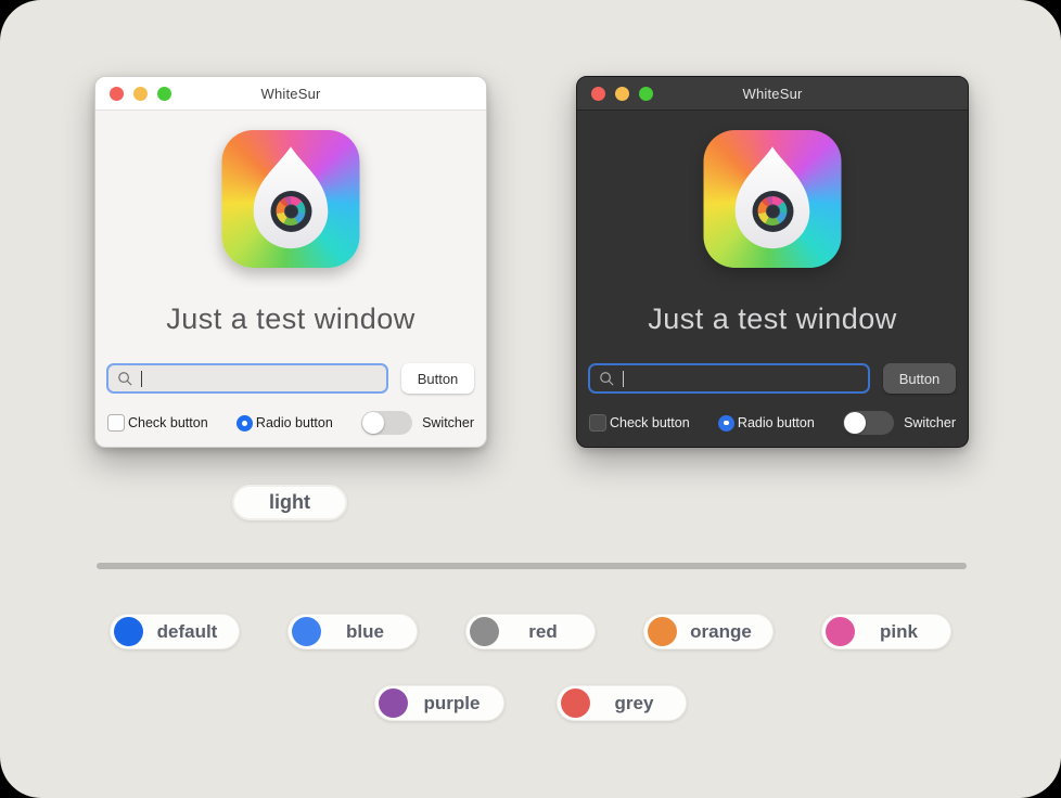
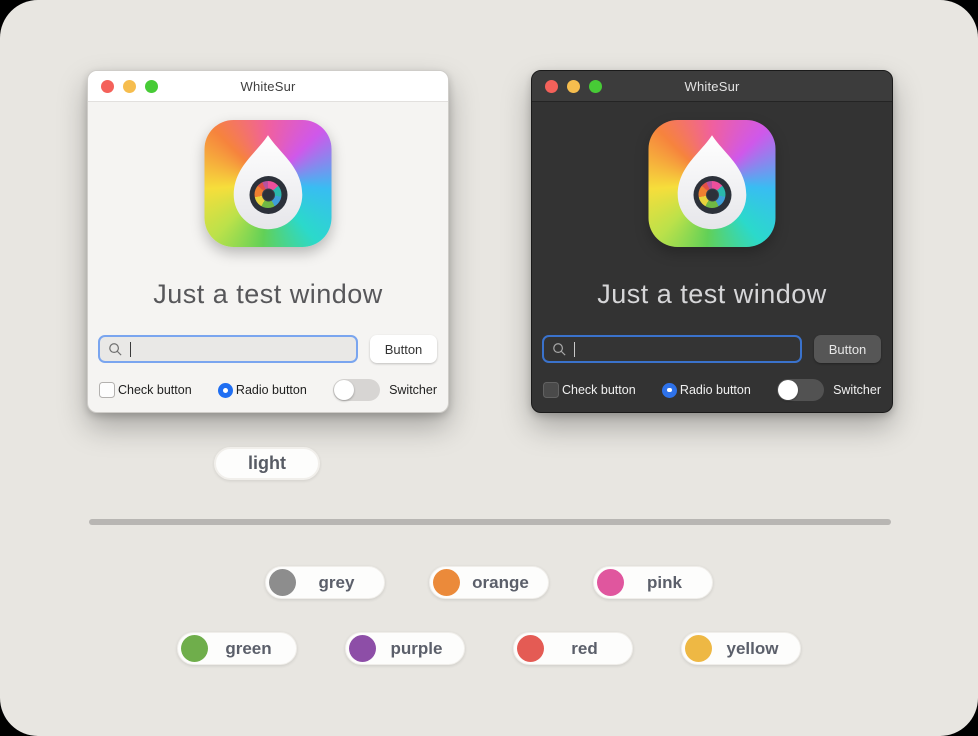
  WhiteSur
  Just a test window
  Button
  Check button
  Radio button
  Switcher
  WhiteSur
  Just a test window
  Button
  Check button
  Radio button
  Switcher
  light
- default
- blue
- red
+ grey
  orange
  pink
+ green
  purple
- grey
+ red
+ yellow
